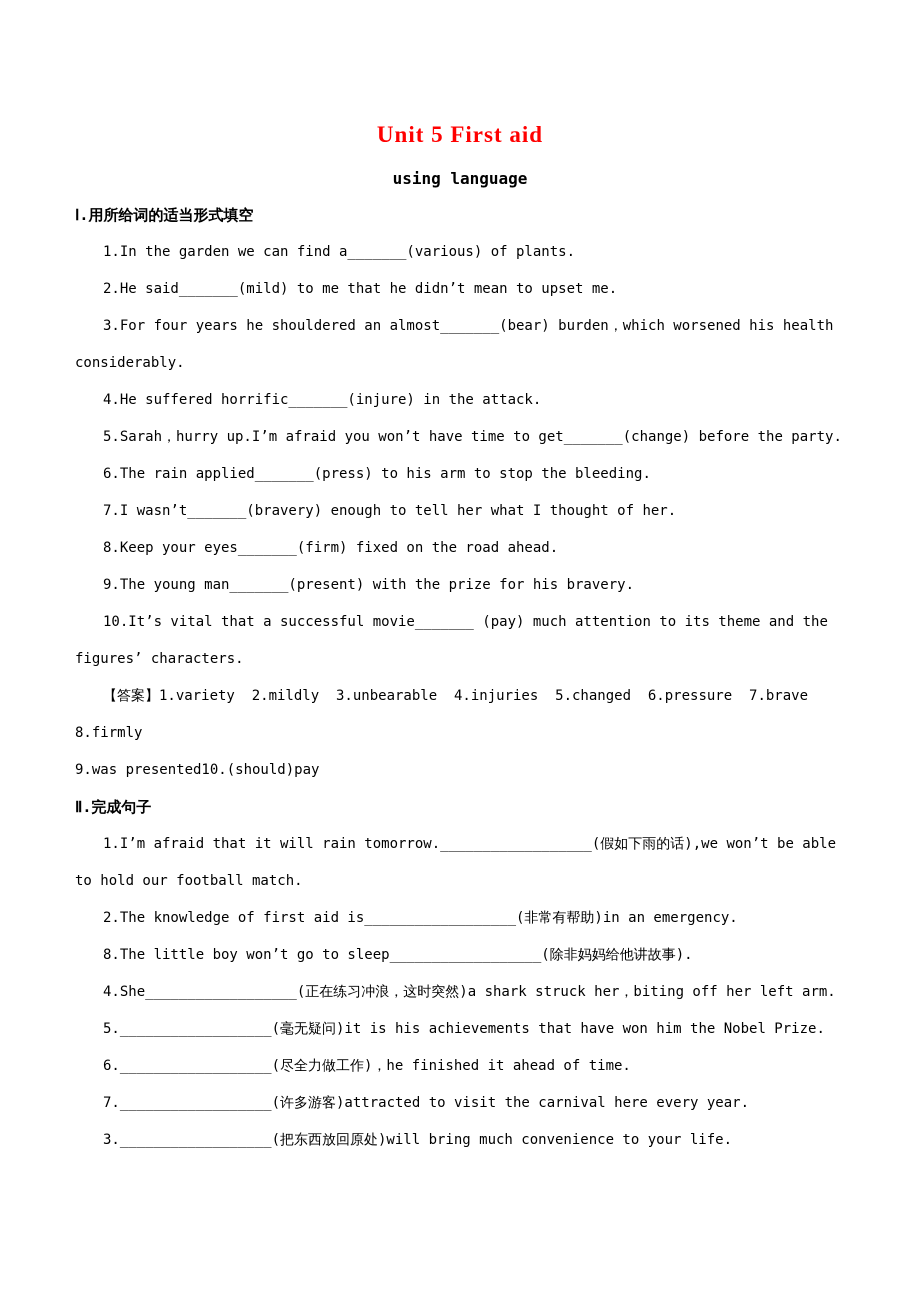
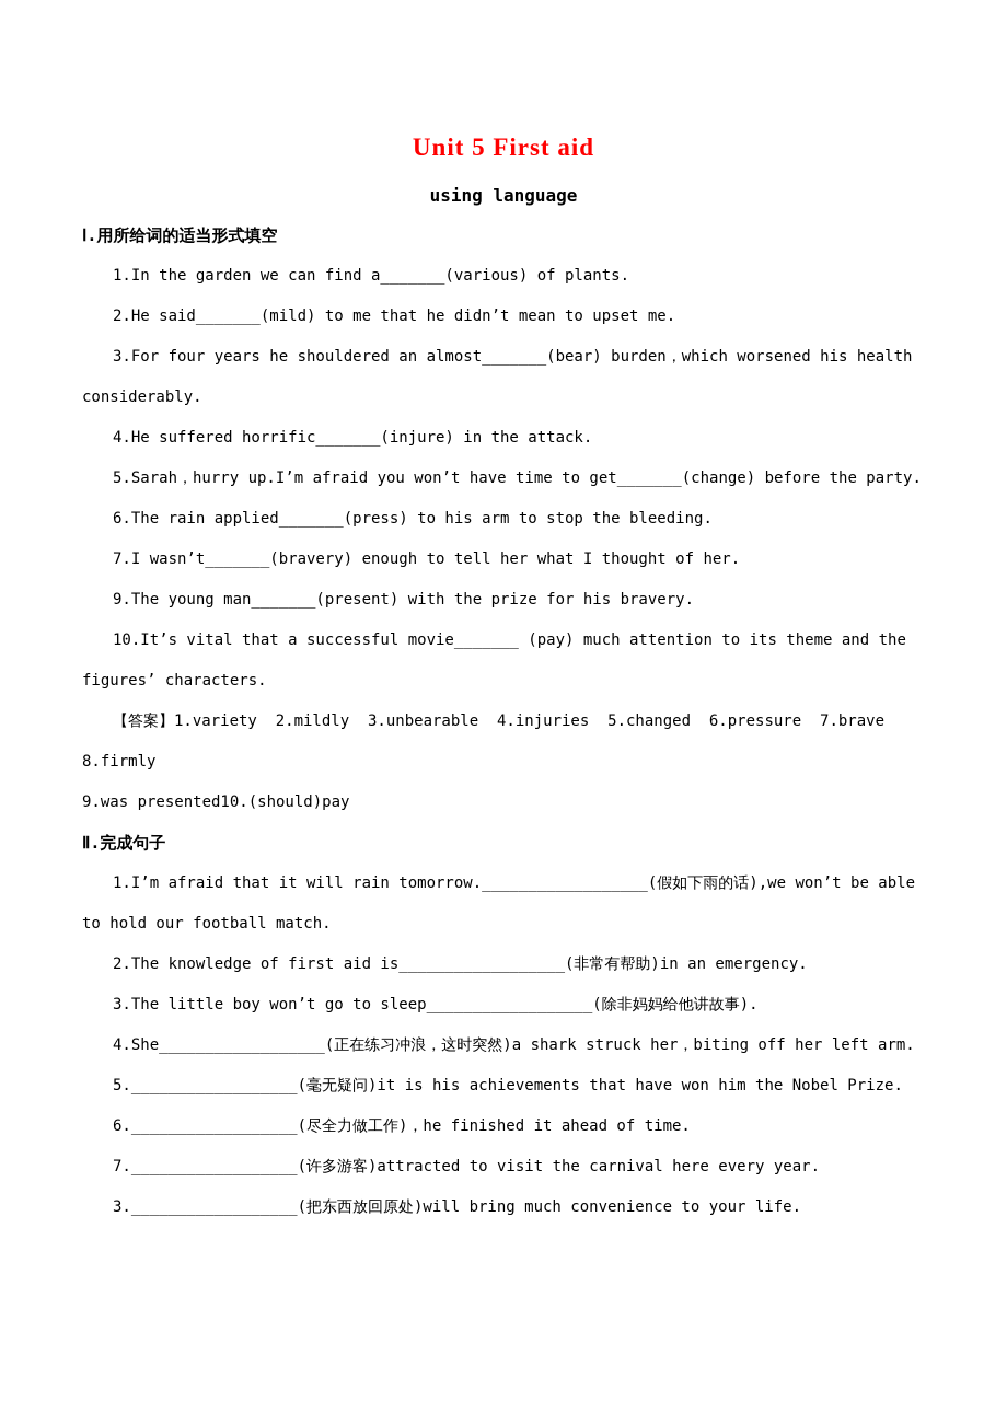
  Unit 5 First aid
  using language
  Ⅰ.用所给词的适当形式填空
  1.In the garden we can find a_______(various) of plants.
  2.He said_______(mild) to me that he didn’t mean to upset me.
  3.For four years he shouldered an almost_______(bear) burden，which worsened his health considerably.
  4.He suffered horrific_______(injure) in the attack.
  5.Sarah，hurry up.I’m afraid you won’t have time to get_______(change) before the party.
  6.The rain applied_______(press) to his arm to stop the bleeding.
  7.I wasn’t_______(bravery) enough to tell her what I thought of her.
- 8.Keep your eyes_______(firm) fixed on the road ahead.
  9.The young man_______(present) with the prize for his bravery.
  10.It’s vital that a successful movie_______ (pay) much attention to its theme and the figures’ characters.
  【答案】1.variety 2.mildly 3.unbearable 4.injuries 5.changed 6.pressure 7.brave 8.firmly
  9.was presented10.(should)pay
  Ⅱ.完成句子
  1.I’m afraid that it will rain tomorrow.__________________(假如下雨的话),we won’t be able to hold our football match.
  2.The knowledge of first aid is__________________(非常有帮助)in an emergency.
- 8.The little boy won’t go to sleep__________________(除非妈妈给他讲故事).
+ 3.The little boy won’t go to sleep__________________(除非妈妈给他讲故事).
  4.She__________________(正在练习冲浪，这时突然)a shark struck her，biting off her left arm.
  5.__________________(毫无疑问)it is his achievements that have won him the Nobel Prize.
  6.__________________(尽全力做工作)，he finished it ahead of time.
  7.__________________(许多游客)attracted to visit the carnival here every year.
  3.__________________(把东西放回原处)will bring much convenience to your life.
